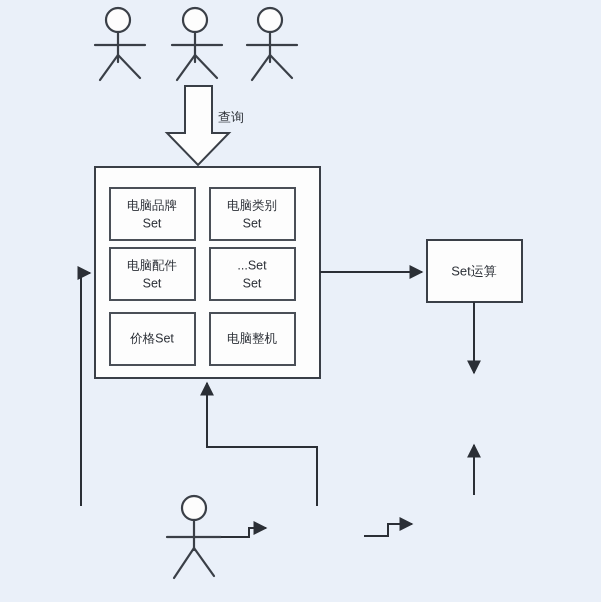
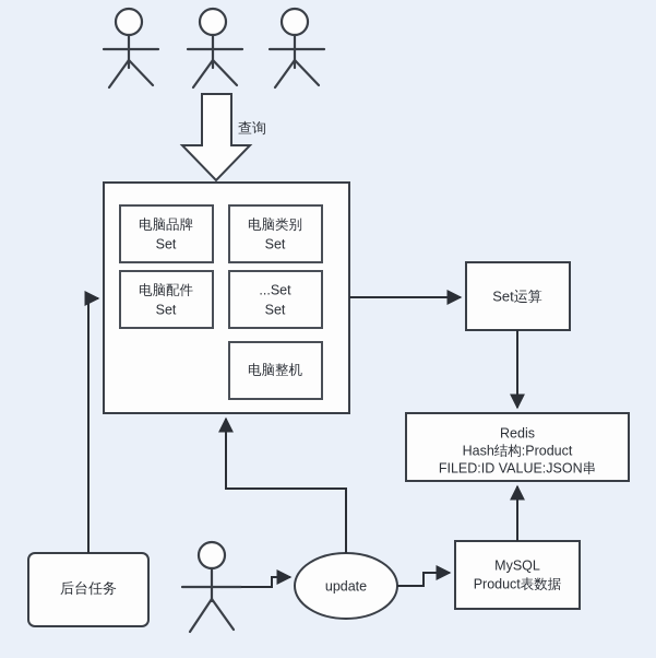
  查询
  电脑品牌
  Set
  电脑类别
  Set
  电脑配件
  Set
  ...Set
  Set
- 价格Set
  电脑整机
  Set运算
+ Redis
+ Hash结构:Product
+ FILED:ID VALUE:JSON串
+ MySQL
+ Product表数据
+ 后台任务
+ update
